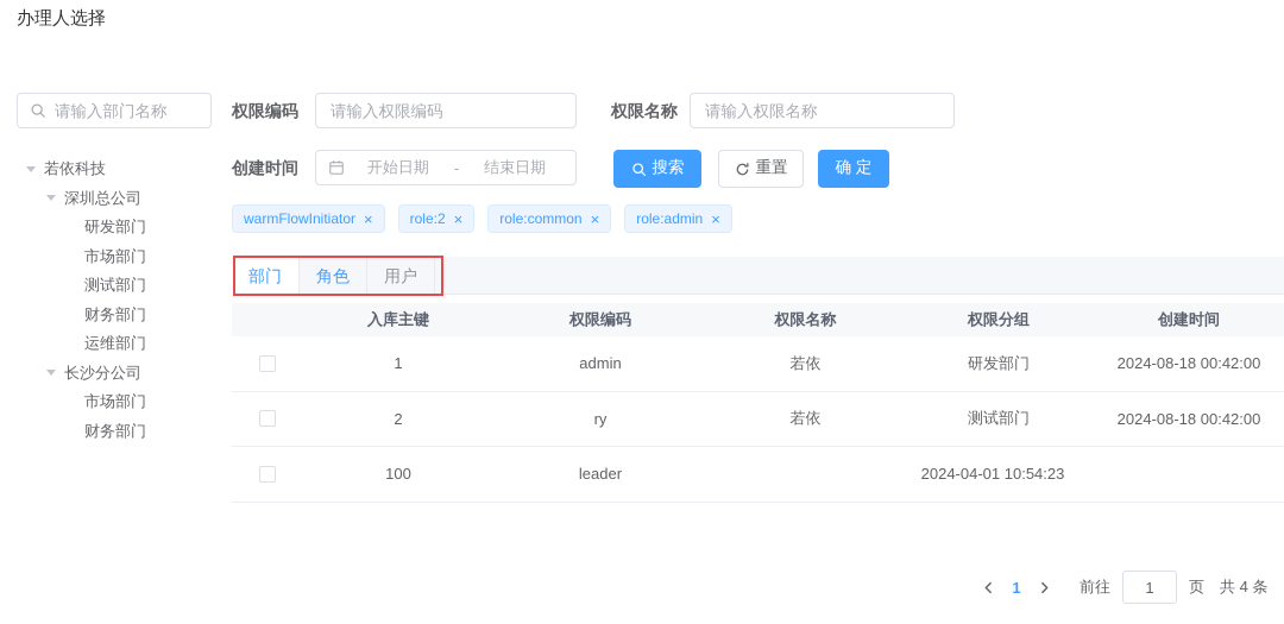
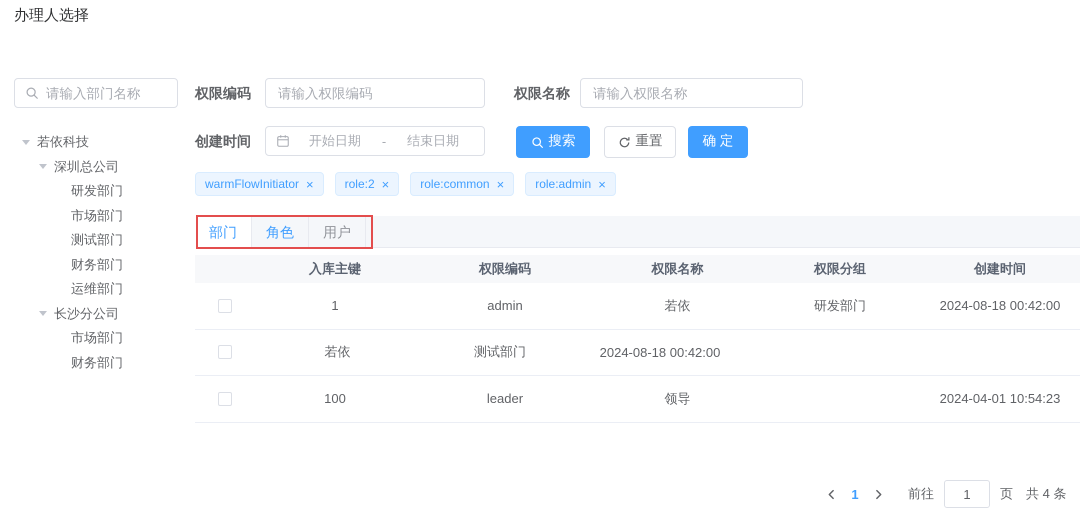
  办理人选择
  请输入部门名称
  若依科技
  深圳总公司
  研发部门
  市场部门
  测试部门
  财务部门
  运维部门
  长沙分公司
  市场部门
  财务部门
  权限编码
  请输入权限编码
  权限名称
  请输入权限名称
  创建时间
  开始日期
  -
  结束日期
  搜索
  重置
  确 定
  warmFlowInitiator
  ×
  role:2
  ×
  role:common
  ×
  role:admin
  ×
  部门
  角色
  用户
  入库主键
  权限编码
  权限名称
  权限分组
  创建时间
  1
  admin
  若依
  研发部门
  2024-08-18 00:42:00
- 2
- ry
  若依
  测试部门
  2024-08-18 00:42:00
  100
  leader
+ 领导
  2024-04-01 10:54:23
  1
  前往
  1
  页
  共 4 条
